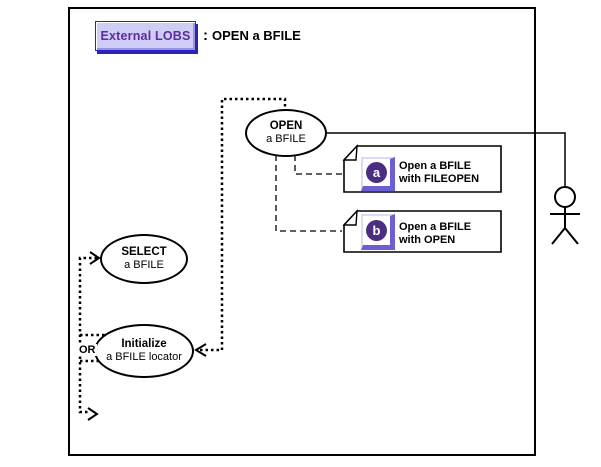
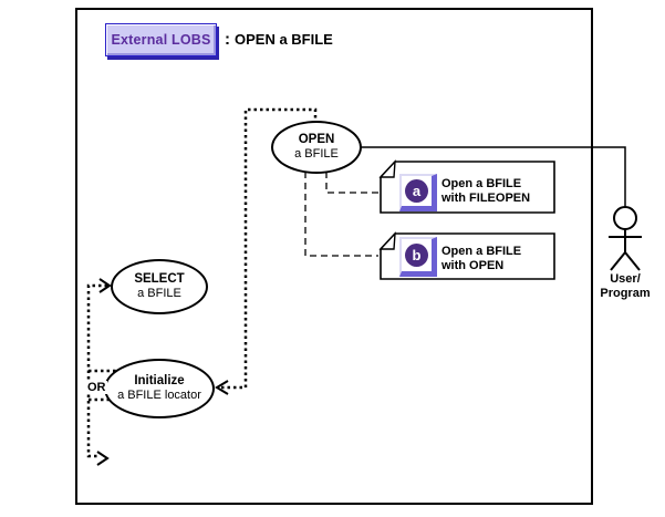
  External LOBS
  : OPEN a BFILE
  OPEN
  a BFILE
  SELECT
  a BFILE
  Initialize
  a BFILE locator
  OR
  a
  Open a BFILE
  with FILEOPEN
  b
  Open a BFILE
  with OPEN
+ User/
+ Program
